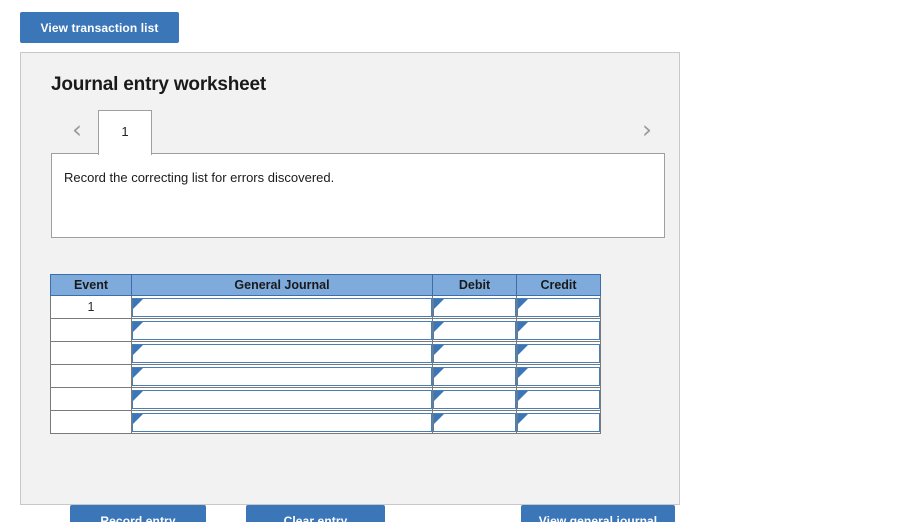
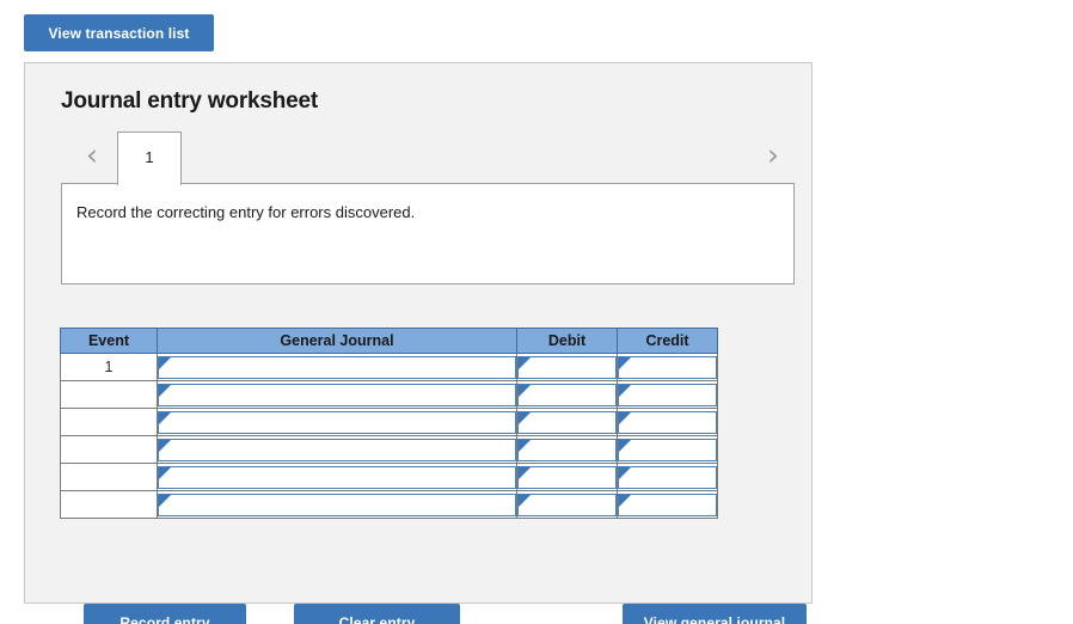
  View transaction list
  Journal entry worksheet
  ‹
  1
  ›
- Record the correcting list for errors discovered.
+ Record the correcting entry for errors discovered.
  Event	General Journal	Debit	Credit
  1
  Record entry
  Clear entry
  View general journal
